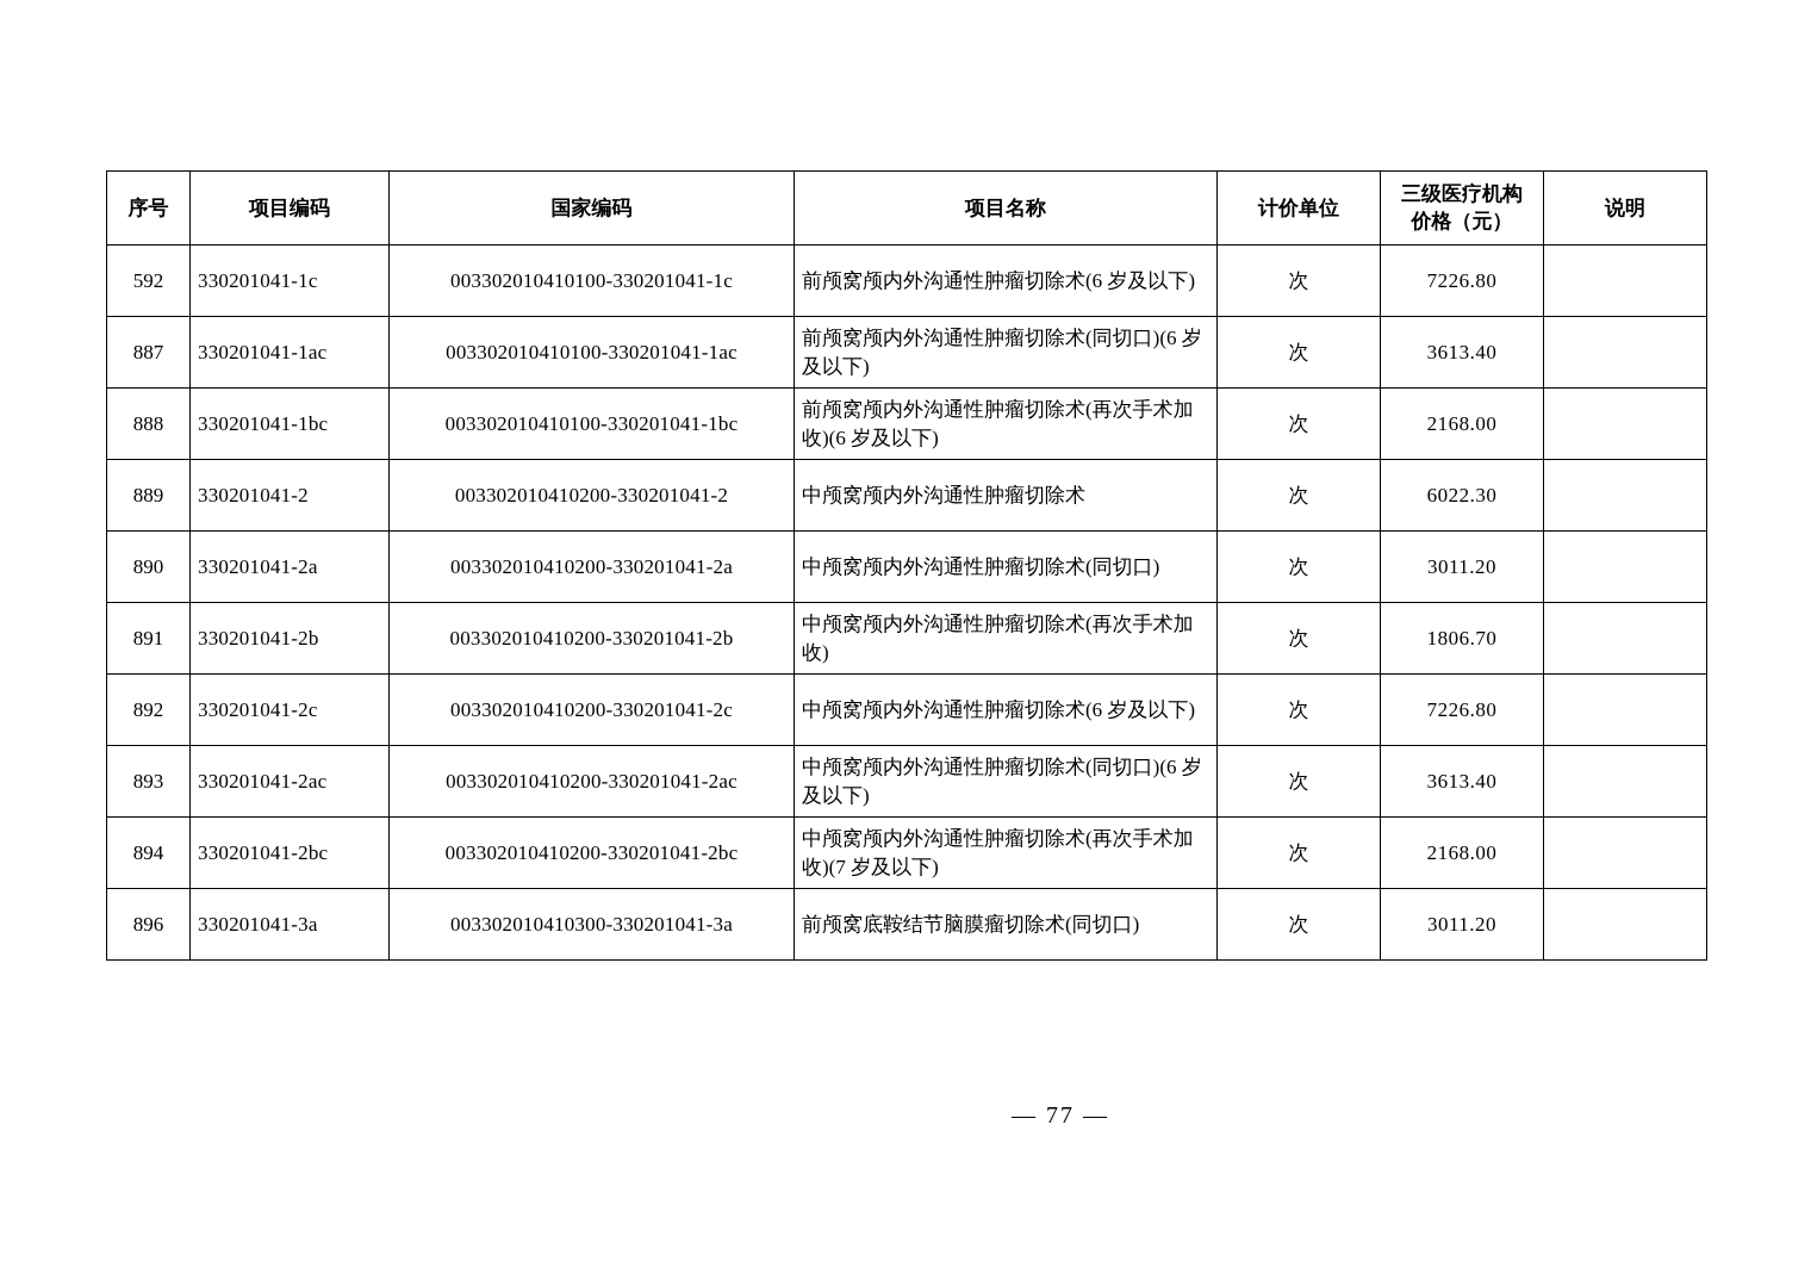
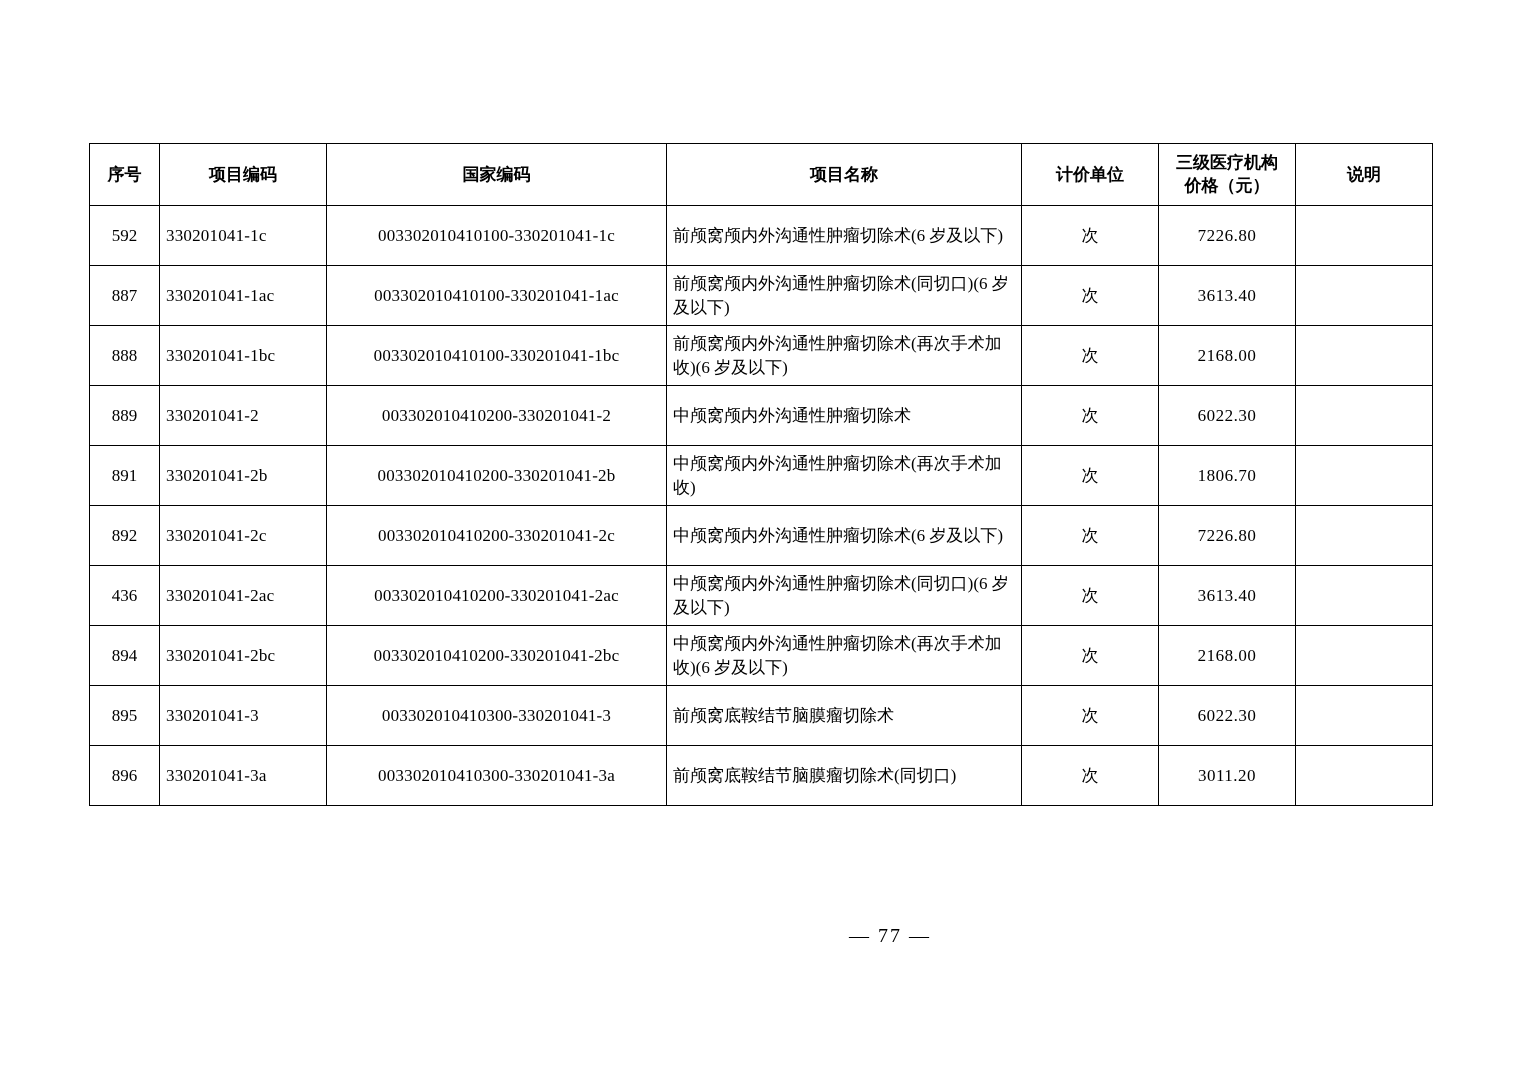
  序号	项目编码	国家编码	项目名称	计价单位	三级医疗机构 价格（元）	说明
  592	330201041-1c	003302010410100-330201041-1c	前颅窝颅内外沟通性肿瘤切除术(6 岁及以下)	次	7226.80
  887	330201041-1ac	003302010410100-330201041-1ac	前颅窝颅内外沟通性肿瘤切除术(同切口)(6 岁及以下)	次	3613.40
  888	330201041-1bc	003302010410100-330201041-1bc	前颅窝颅内外沟通性肿瘤切除术(再次手术加收)(6 岁及以下)	次	2168.00
  889	330201041-2	003302010410200-330201041-2	中颅窝颅内外沟通性肿瘤切除术	次	6022.30
- 890	330201041-2a	003302010410200-330201041-2a	中颅窝颅内外沟通性肿瘤切除术(同切口)	次	3011.20
  891	330201041-2b	003302010410200-330201041-2b	中颅窝颅内外沟通性肿瘤切除术(再次手术加收)	次	1806.70
  892	330201041-2c	003302010410200-330201041-2c	中颅窝颅内外沟通性肿瘤切除术(6 岁及以下)	次	7226.80
- 893	330201041-2ac	003302010410200-330201041-2ac	中颅窝颅内外沟通性肿瘤切除术(同切口)(6 岁及以下)	次	3613.40
+ 436	330201041-2ac	003302010410200-330201041-2ac	中颅窝颅内外沟通性肿瘤切除术(同切口)(6 岁及以下)	次	3613.40
- 894	330201041-2bc	003302010410200-330201041-2bc	中颅窝颅内外沟通性肿瘤切除术(再次手术加收)(7 岁及以下)	次	2168.00
+ 894	330201041-2bc	003302010410200-330201041-2bc	中颅窝颅内外沟通性肿瘤切除术(再次手术加收)(6 岁及以下)	次	2168.00
+ 895	330201041-3	003302010410300-330201041-3	前颅窝底鞍结节脑膜瘤切除术	次	6022.30
  896	330201041-3a	003302010410300-330201041-3a	前颅窝底鞍结节脑膜瘤切除术(同切口)	次	3011.20
  — 77 —
